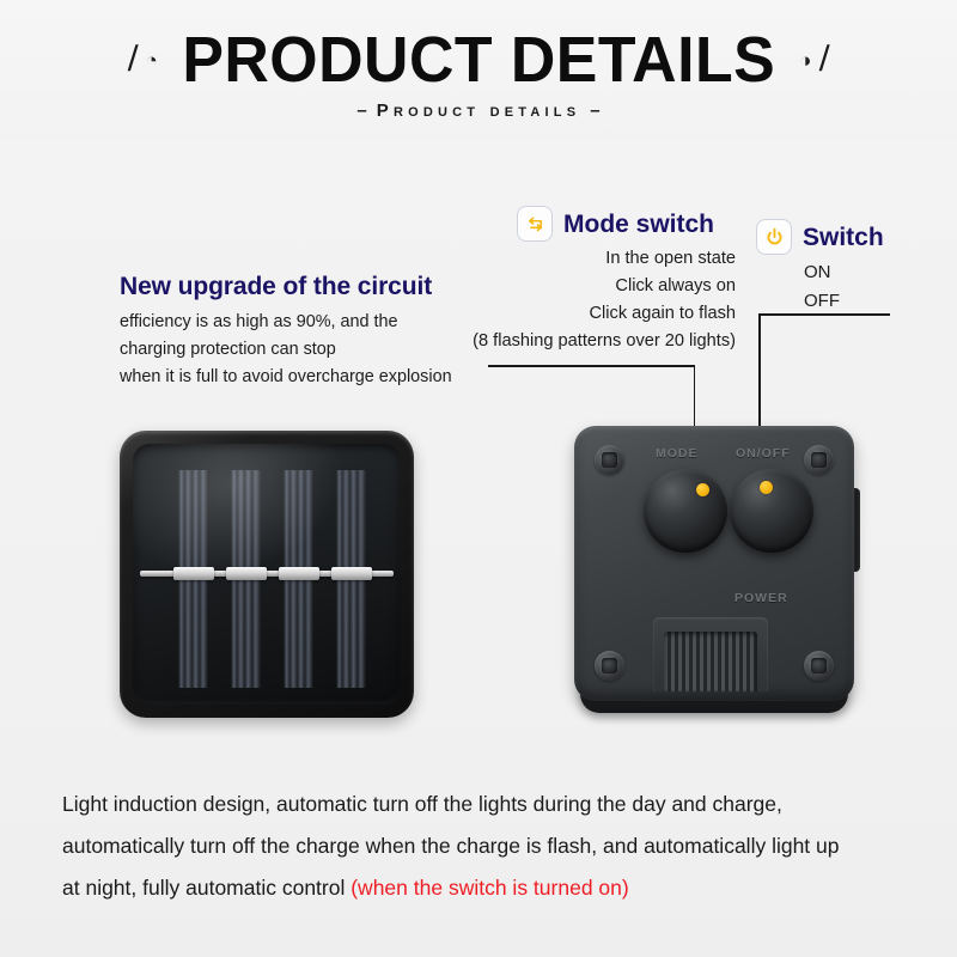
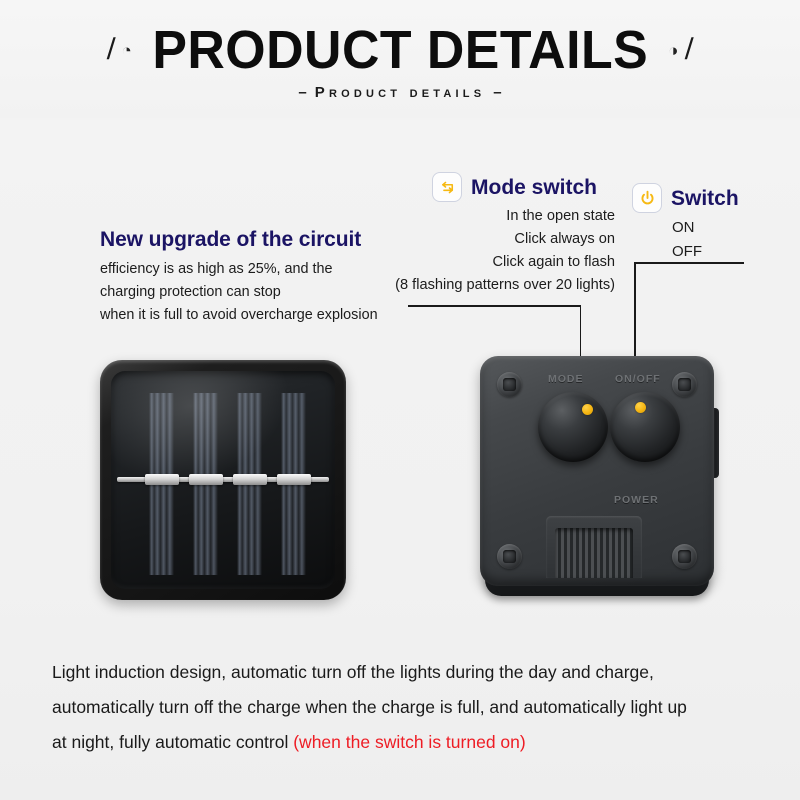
  ◔
  PRODUCT DETAILS
  ◑
  – Product details –
  New upgrade of the circuit
- efficiency is as high as 90%, and the
+ efficiency is as high as 25%, and the
  charging protection can stop
  when it is full to avoid overcharge explosion
  Mode switch
  In the open state
  Click always on
  Click again to flash
  (8 flashing patterns over 20 lights)
  Switch
  ON
  OFF
  MODE
  ON/OFF
  POWER
  Light induction design, automatic turn off the lights during the day and charge,
- automatically turn off the charge when the charge is flash, and automatically light up
+ automatically turn off the charge when the charge is full, and automatically light up
  at night, fully automatic control (when the switch is turned on)
